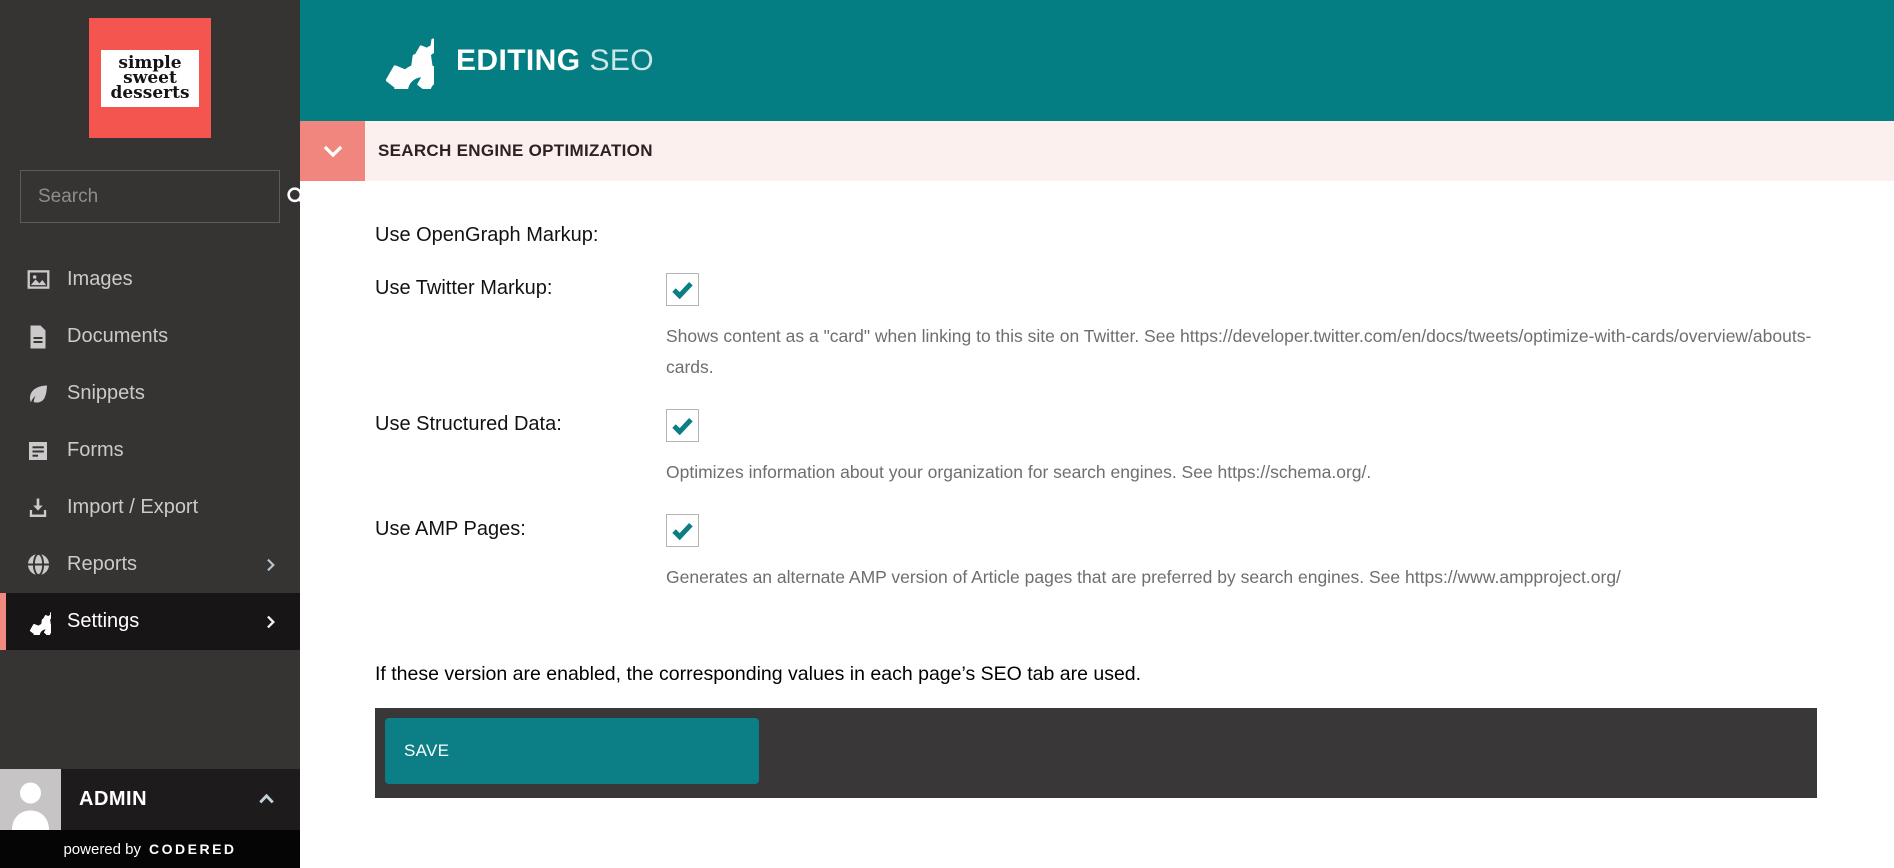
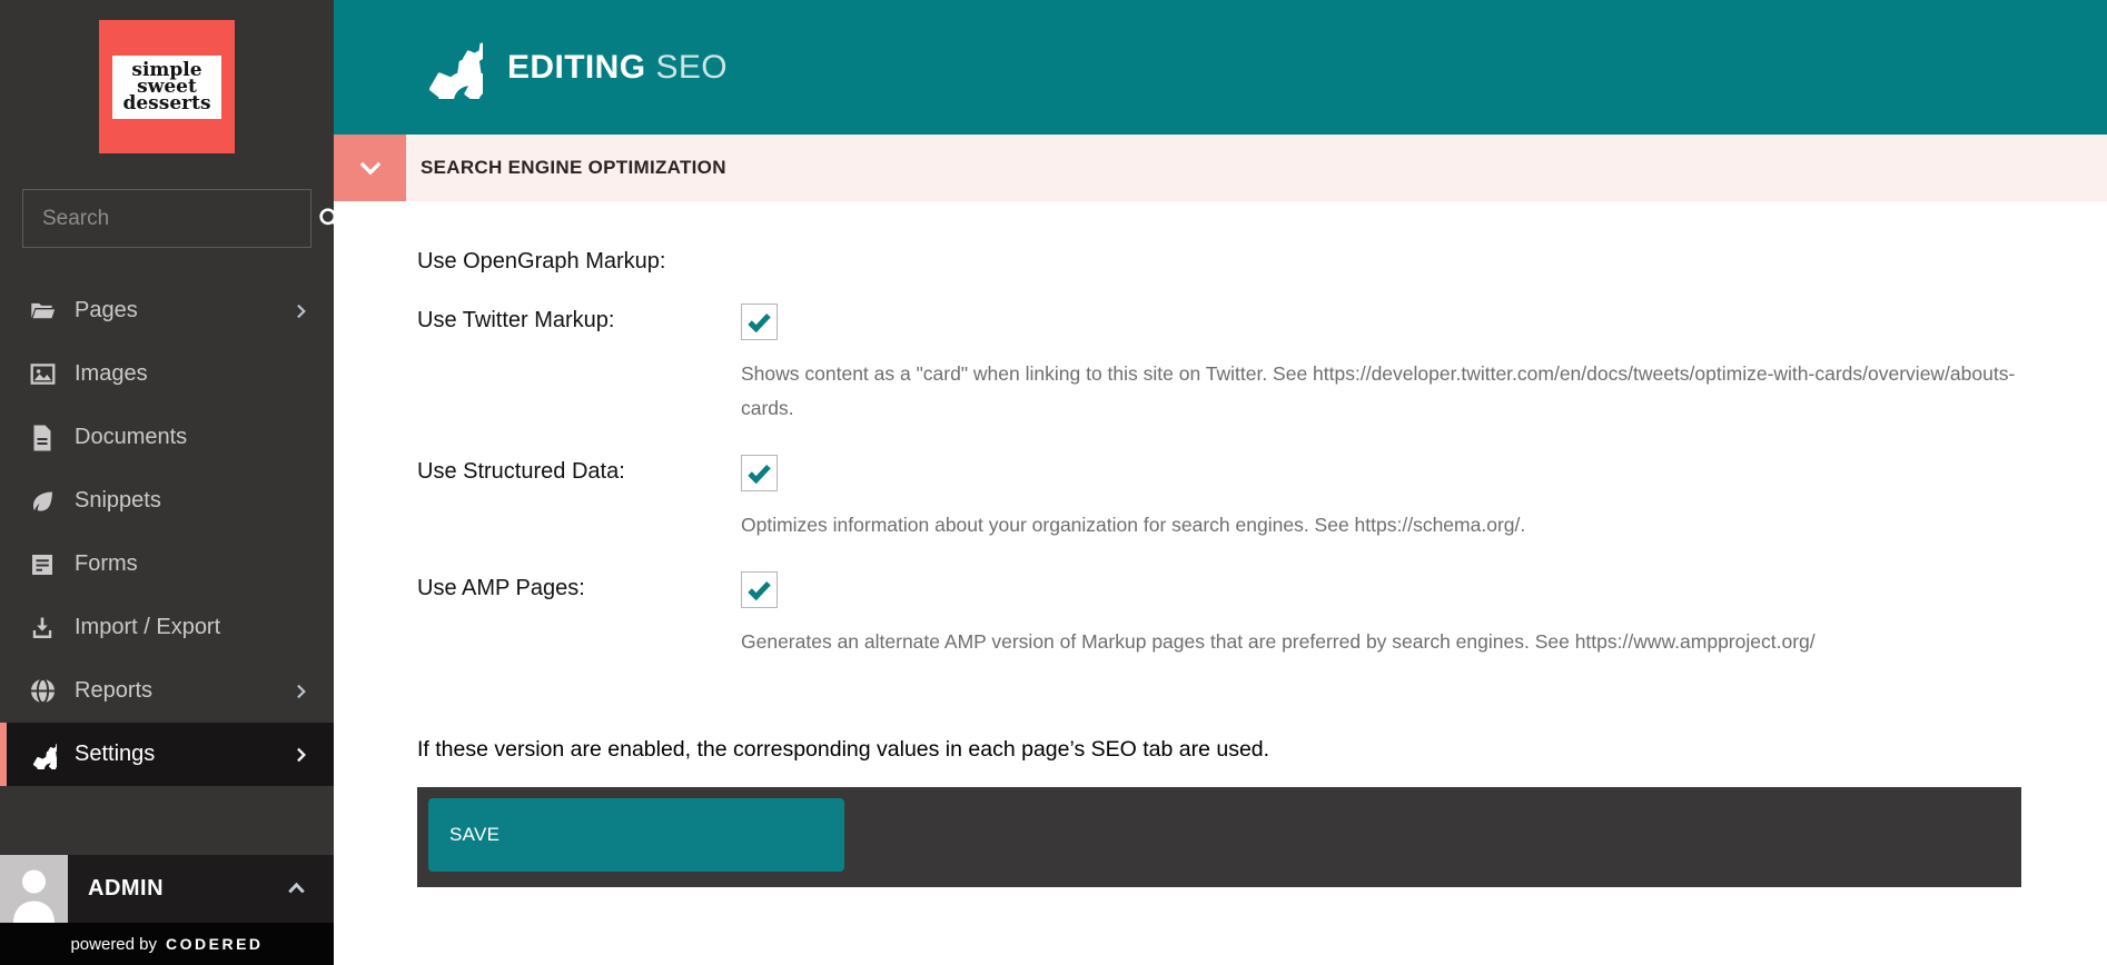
  simple
  sweet
  desserts
  Search
+ Pages
  Images
  Documents
  Snippets
  Forms
  Import / Export
  Reports
  Settings
  ADMIN
  powered by
  CODERED
  EDITING SEO
  SEARCH ENGINE OPTIMIZATION
  Use OpenGraph Markup:
  Use Twitter Markup:
  Shows content as a "card" when linking to this site on Twitter. See https://developer.twitter.com/en/docs/tweets/optimize-with-cards/overview/abouts-cards.
  Use Structured Data:
  Optimizes information about your organization for search engines. See https://schema.org/.
  Use AMP Pages:
- Generates an alternate AMP version of Article pages that are preferred by search engines. See https://www.ampproject.org/
+ Generates an alternate AMP version of Markup pages that are preferred by search engines. See https://www.ampproject.org/
  If these version are enabled, the corresponding values in each page’s SEO tab are used.
  SAVE
